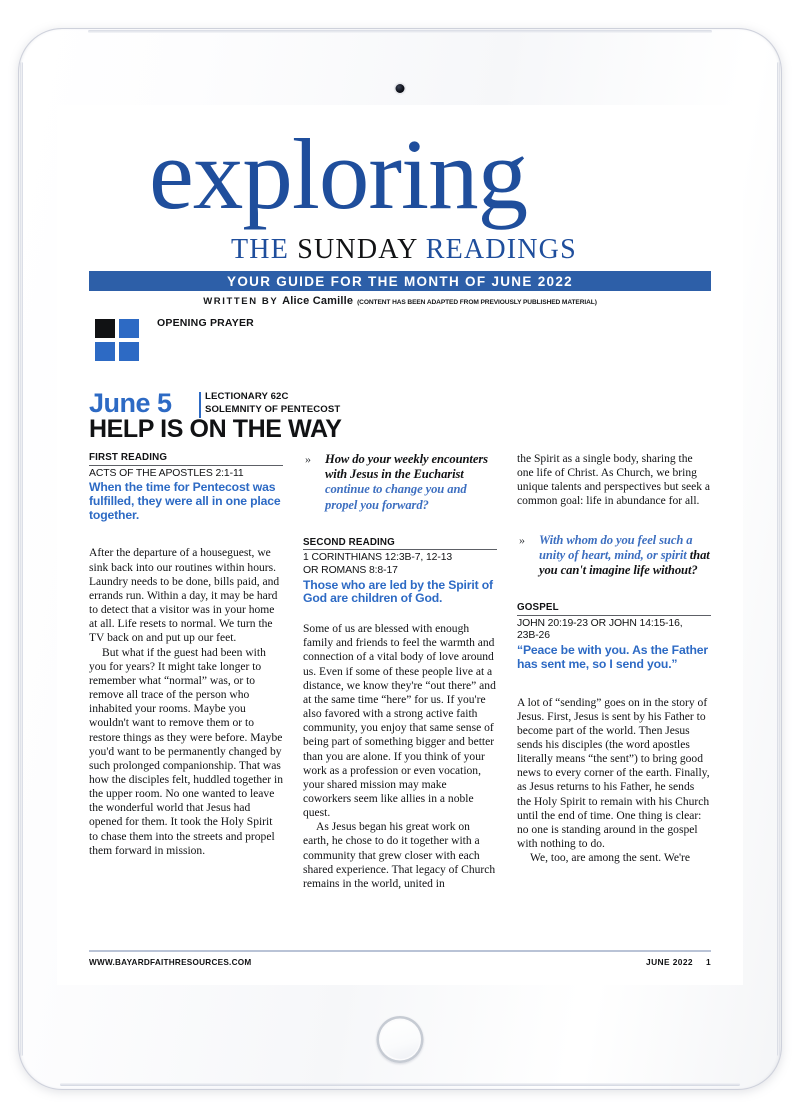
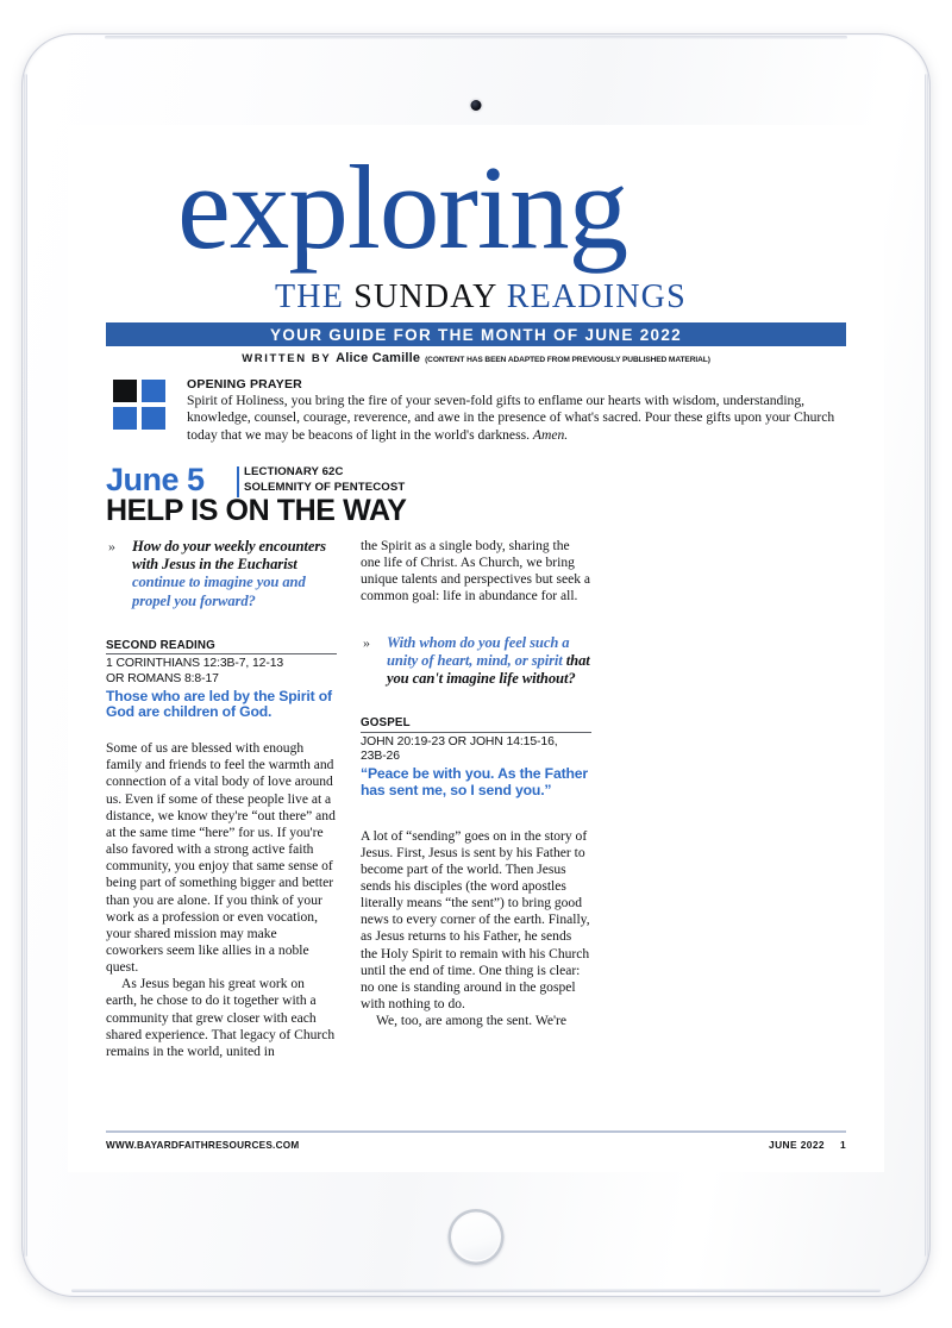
  exploring
  THE SUNDAY READINGS
  YOUR GUIDE FOR THE MONTH OF JUNE 2022
  OPENING PRAYER
+ Spirit of Holiness, you bring the fire of your seven-fold gifts to enflame our hearts with wisdom, understanding, knowledge, counsel, courage, reverence, and awe in the presence of what's sacred. Pour these gifts upon your Church today that we may be beacons of light in the world's darkness. Amen.
  June 5
  LECTIONARY 62C
  SOLEMNITY OF PENTECOST
  HELP IS ON THE WAY
- FIRST READING
- ACTS OF THE APOSTLES 2:1-11
- When the time for Pentecost was fulfilled, they were all in one place together.
- After the departure of a houseguest, we sink back into our routines within hours. Laundry needs to be done, bills paid, and errands run. Within a day, it may be hard to detect that a visitor was in your home at all. Life resets to normal. We turn the TV back on and put up our feet.
- But what if the guest had been with you for years? It might take longer to remember what “normal” was, or to remove all trace of the person who inhabited your rooms. Maybe you wouldn't want to remove them or to restore things as they were before. Maybe you'd want to be permanently changed by such prolonged companionship. That was how the disciples felt, huddled together in the upper room. No one wanted to leave the wonderful world that Jesus had opened for them. It took the Holy Spirit to chase them into the streets and propel them forward in mission.
  »
- How do your weekly encounters with Jesus in the Eucharist continue to change you and propel you forward?
+ How do your weekly encounters with Jesus in the Eucharist continue to imagine you and propel you forward?
  SECOND READING
  1 CORINTHIANS 12:3B-7, 12-13
  OR ROMANS 8:8-17
  Those who are led by the Spirit of God are children of God.
  Some of us are blessed with enough family and friends to feel the warmth and connection of a vital body of love around us. Even if some of these people live at a distance, we know they're “out there” and at the same time “here” for us. If you're also favored with a strong active faith community, you enjoy that same sense of being part of something bigger and better than you are alone. If you think of your work as a profession or even vocation, your shared mission may make coworkers seem like allies in a noble quest.
  As Jesus began his great work on earth, he chose to do it together with a community that grew closer with each shared experience. That legacy of Church remains in the world, united in
  the Spirit as a single body, sharing the one life of Christ. As Church, we bring unique talents and perspectives but seek a common goal: life in abundance for all.
  »
  With whom do you feel such a unity of heart, mind, or spirit that you can't imagine life without?
  GOSPEL
  JOHN 20:19-23 OR JOHN 14:15-16,
  23B-26
  “Peace be with you. As the Father has sent me, so I send you.”
  A lot of “sending” goes on in the story of Jesus. First, Jesus is sent by his Father to become part of the world. Then Jesus sends his disciples (the word apostles literally means “the sent”) to bring good news to every corner of the earth. Finally, as Jesus returns to his Father, he sends the Holy Spirit to remain with his Church until the end of time. One thing is clear: no one is standing around in the gospel with nothing to do.
  We, too, are among the sent. We're
  WWW.BAYARDFAITHRESOURCES.COM
  JUNE 2022 1
